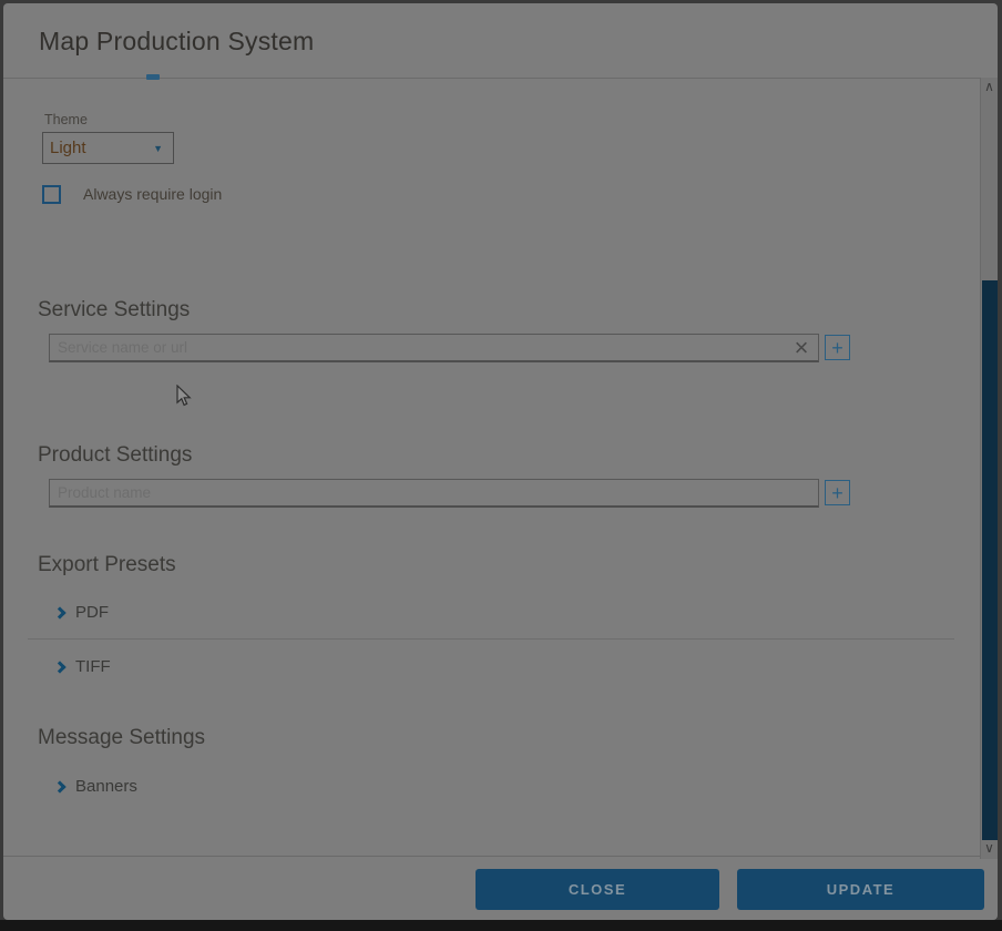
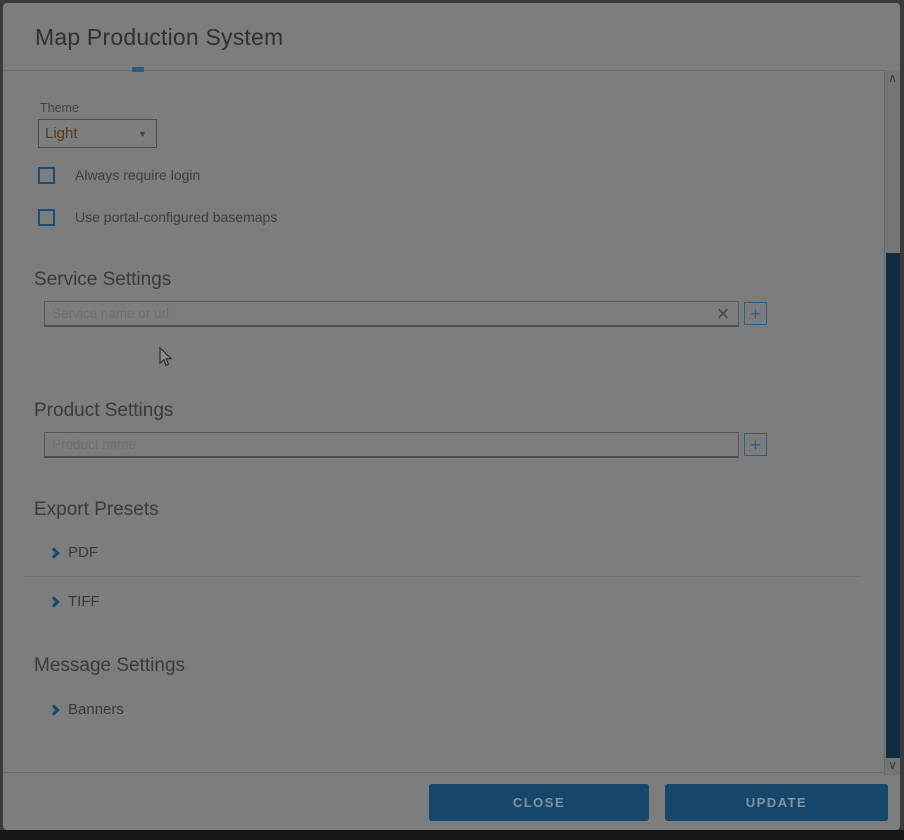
  Map Production System
  Theme
  Light
  ▼
  Always require login
+ Use portal-configured basemaps
  Service Settings
  ×
  +
  Product Settings
  +
  Export Presets
  PDF
  TIFF
  Message Settings
  Banners
  CLOSE
  UPDATE
  ∧
  ∨
